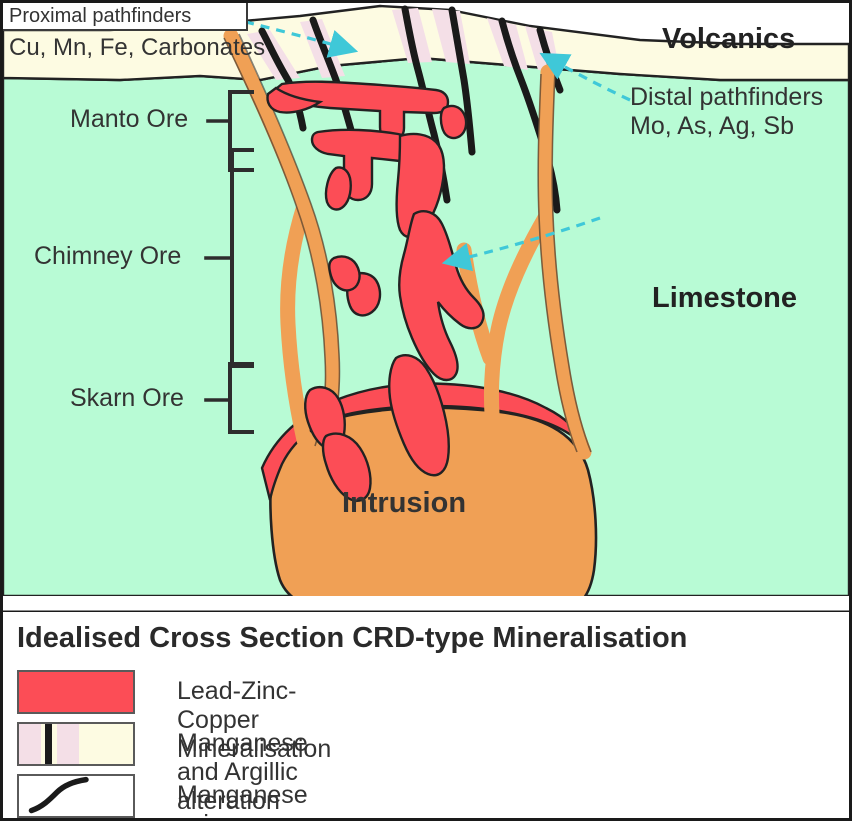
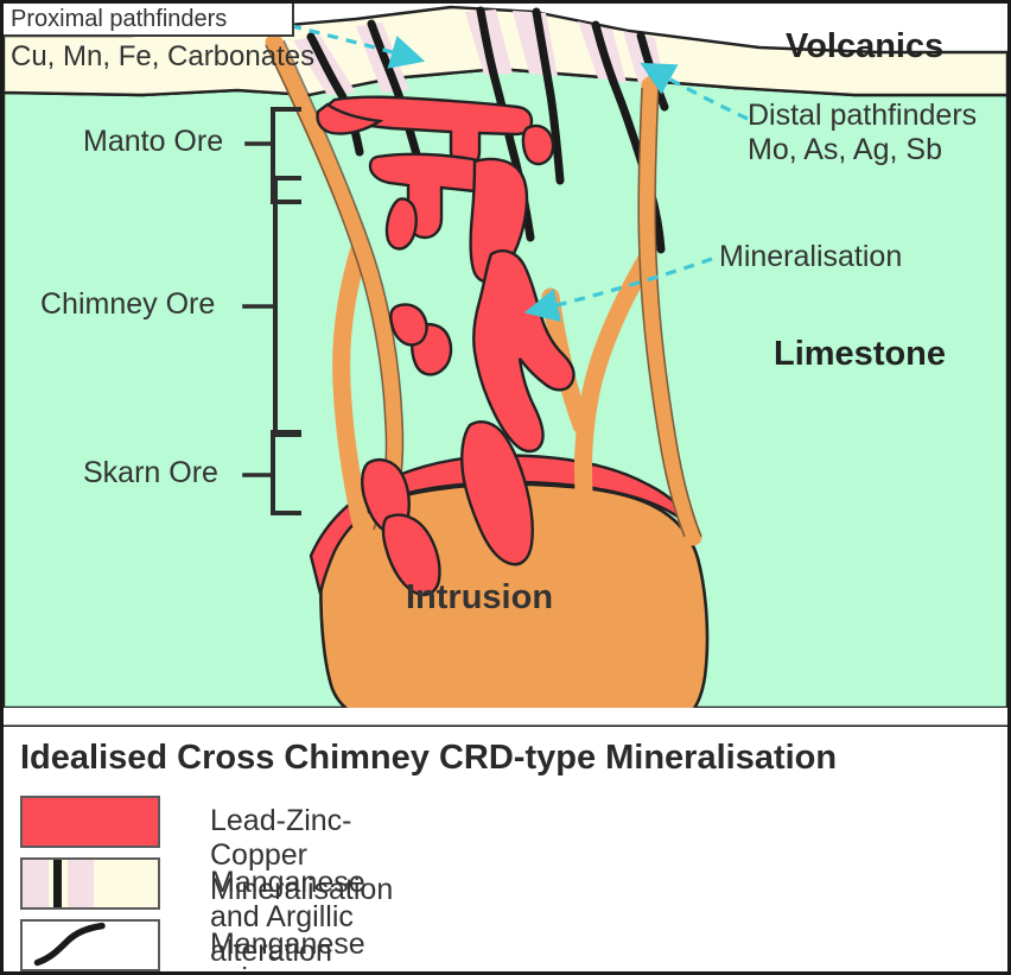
  Proximal pathfinders
  Cu, Mn, Fe, Carbonates
  Volcanics
  Distal pathfinders
  Mo, As, Ag, Sb
+ Mineralisation
  Limestone
  Manto Ore
  Chimney Ore
  Skarn Ore
  Intrusion
- Idealised Cross Section CRD-type Mineralisation
+ Idealised Cross Chimney CRD-type Mineralisation
  Lead-Zinc-Copper Mineralisation
  Manganese and Argillic alteration
